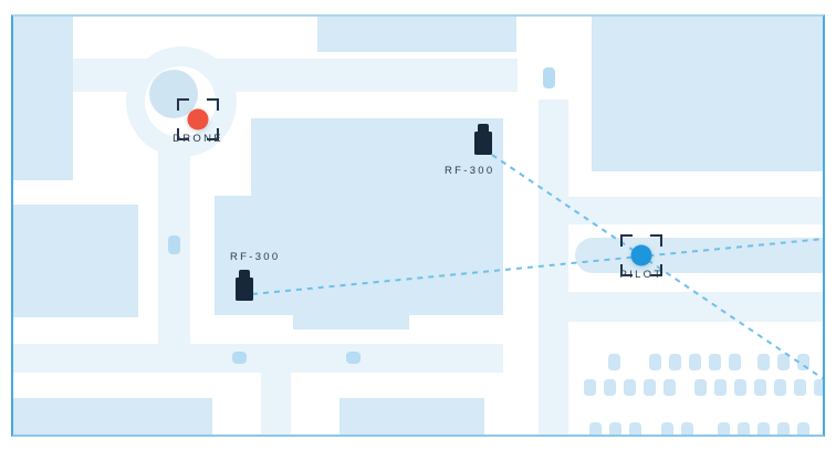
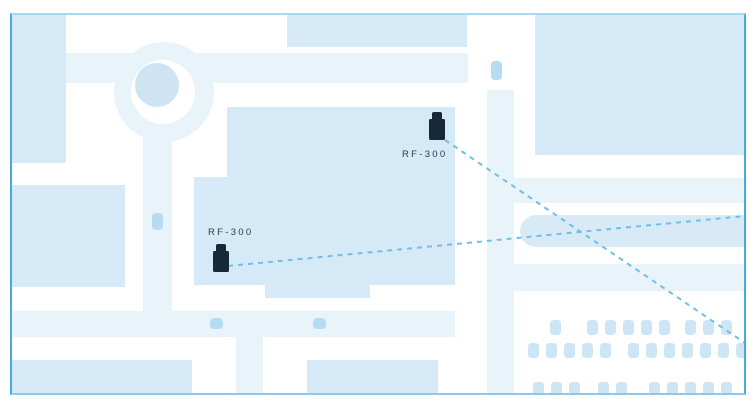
  RF-300
  RF-300
- DRONE
- PILOT
